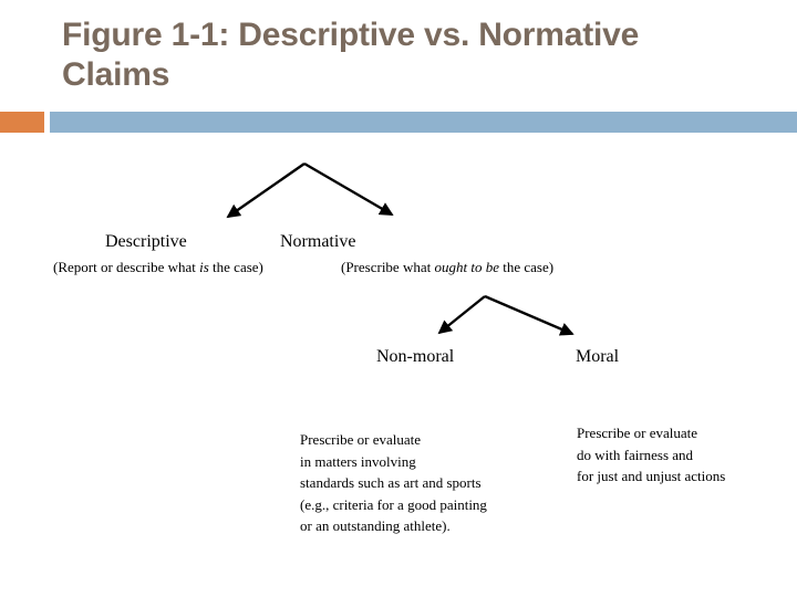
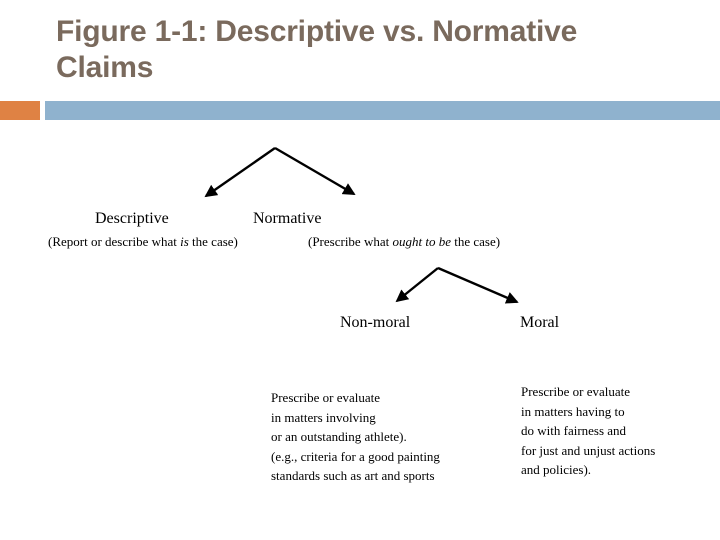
  Figure 1-1: Descriptive vs. Normative Claims
  Descriptive
  Normative
  (Report or describe what is the case)
  (Prescribe what ought to be the case)
  Non-moral
  Moral
  Prescribe or evaluate
  in matters involving
- standards such as art and sports
+ or an outstanding athlete).
  (e.g., criteria for a good painting
- or an outstanding athlete).
+ standards such as art and sports
  Prescribe or evaluate
+ in matters having to
  do with fairness and
  for just and unjust actions
+ and policies).
